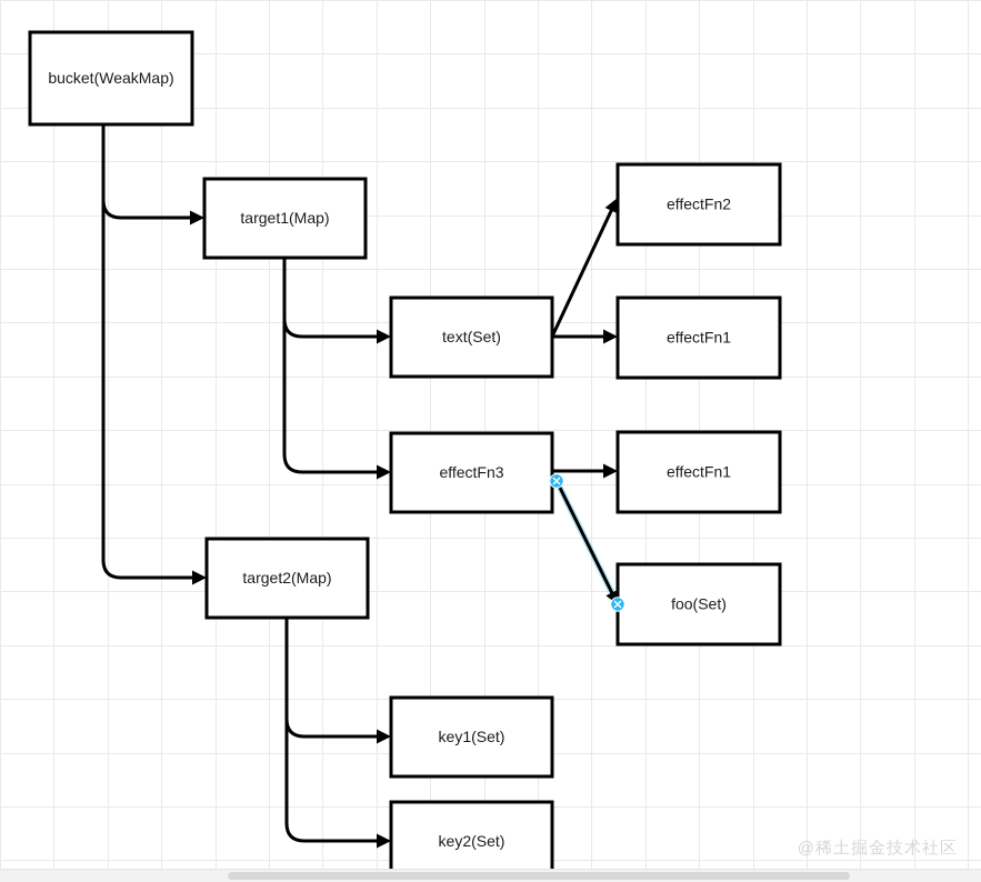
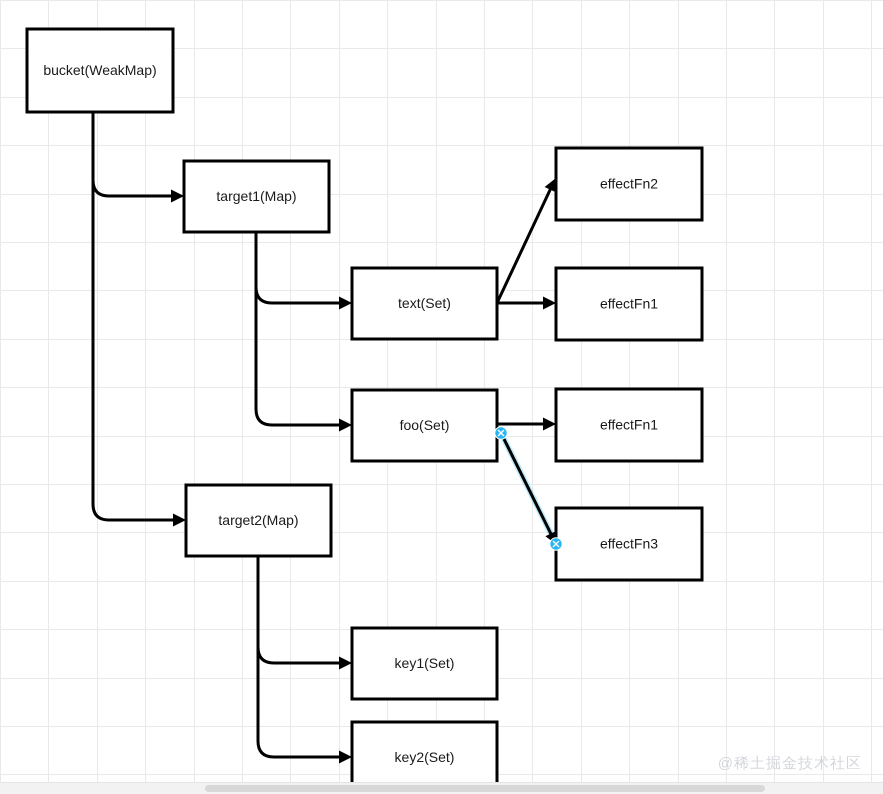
  bucket(WeakMap)
  target1(Map)
  target2(Map)
  text(Set)
- effectFn3
+ foo(Set)
  key1(Set)
  key2(Set)
  effectFn2
  effectFn1
  effectFn1
- foo(Set)
+ effectFn3
  @稀土掘金技术社区
